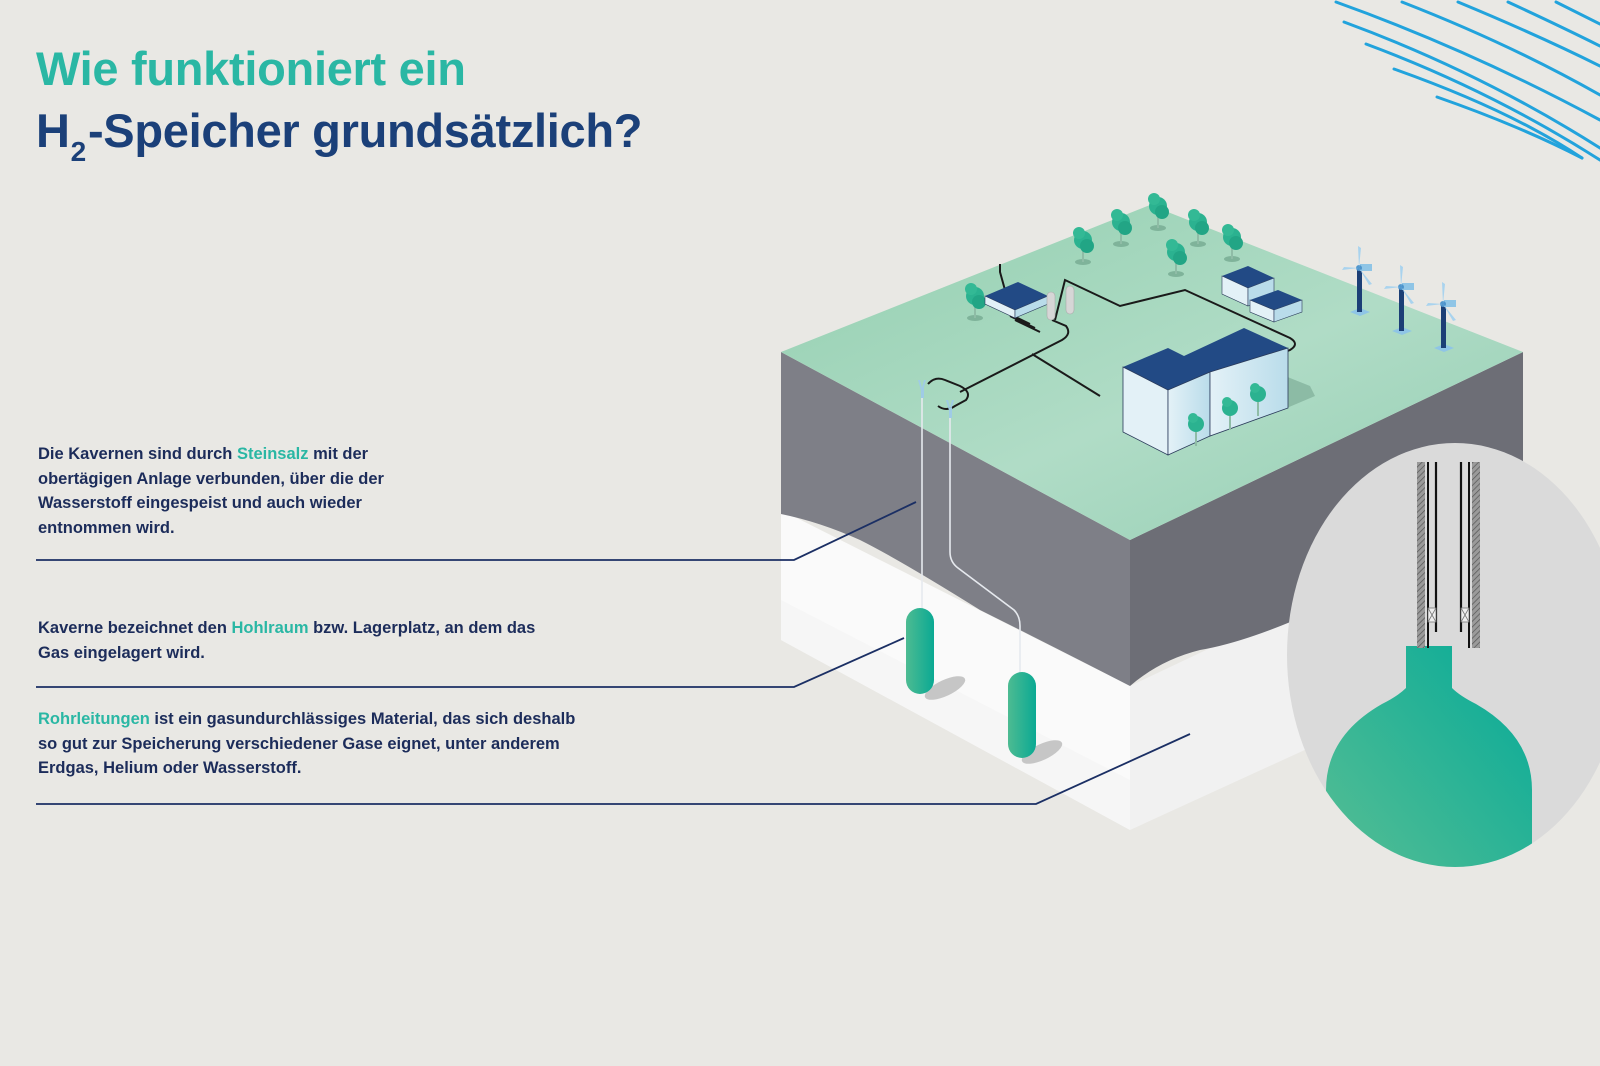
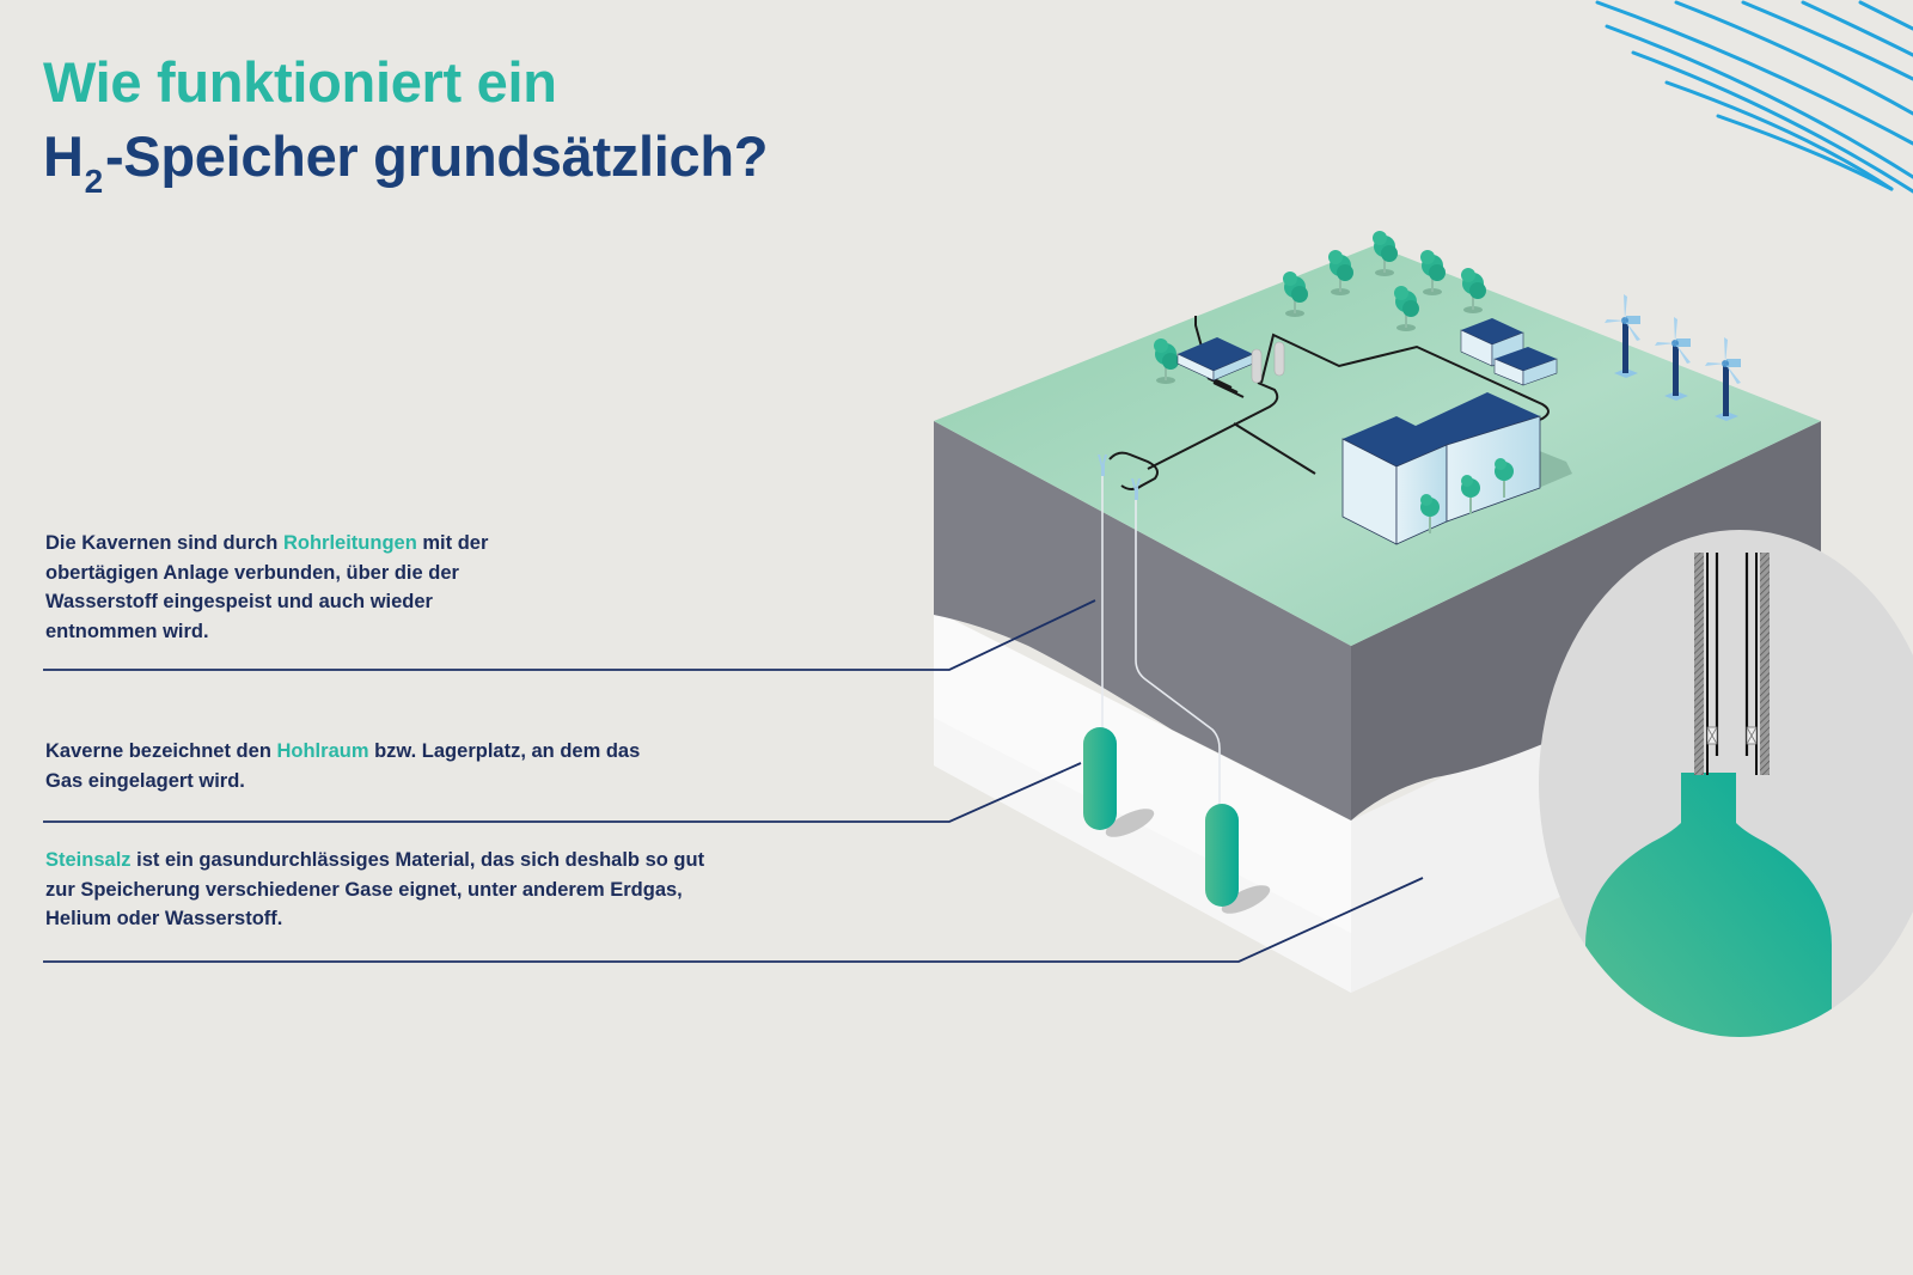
  Wie funktioniert ein
  H2-Speicher grundsätzlich?
- Die Kavernen sind durch Steinsalz mit der obertägigen Anlage verbunden, über die der Wasserstoff eingespeist und auch wieder entnommen wird.
+ Die Kavernen sind durch Rohrleitungen mit der obertägigen Anlage verbunden, über die der Wasserstoff eingespeist und auch wieder entnommen wird.
  Kaverne bezeichnet den Hohlraum bzw. Lagerplatz, an dem das Gas eingelagert wird.
- Rohrleitungen ist ein gasundurchlässiges Material, das sich deshalb so gut zur Speicherung verschiedener Gase eignet, unter anderem Erdgas, Helium oder Wasserstoff.
+ Steinsalz ist ein gasundurchlässiges Material, das sich deshalb so gut zur Speicherung verschiedener Gase eignet, unter anderem Erdgas, Helium oder Wasserstoff.
